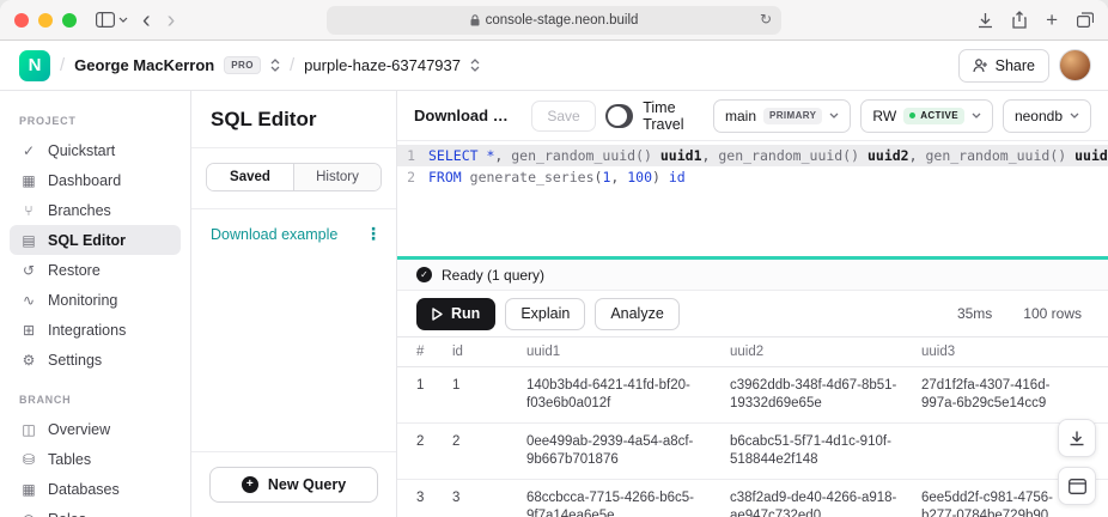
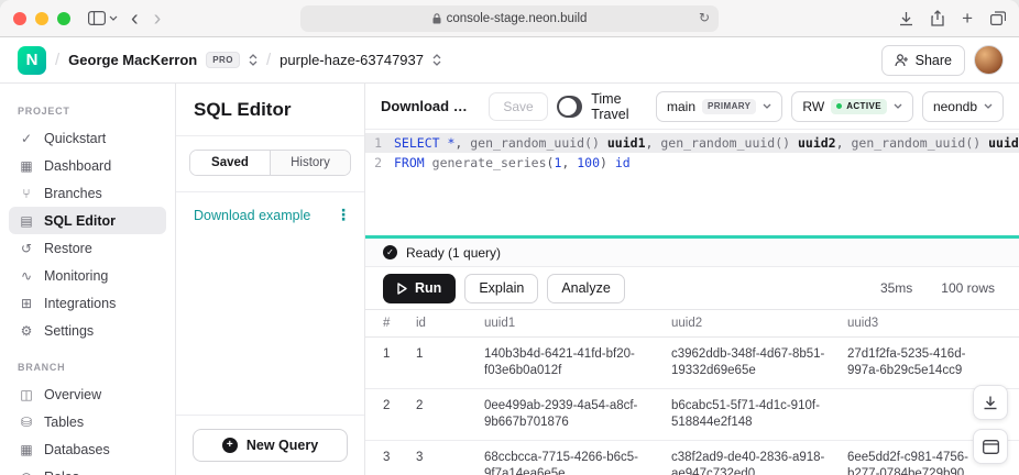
  ‹
  ›
  console-stage.neon.build
  ↻
  +
  N
  /
  George MacKerron
  PRO
  /
  purple-haze-63747937
  Share
  PROJECT
  ✓
  Quickstart
  ▦
  Dashboard
  ⑂
  Branches
  ▤
  SQL Editor
  ↺
  Restore
  ∿
  Monitoring
  ⊞
  Integrations
  ⚙
  Settings
  BRANCH
  ◫
  Overview
  ⛁
  Tables
  ▦
  Databases
  SQL Editor
  Saved
  History
  Download example
  ⋮
  +
  New Query
  Download exa
  Save
  Time Travel
  main
  PRIMARY
  RW
  ACTIVE
  neondb
  1
  SELECT *, gen_random_uuid() uuid1, gen_random_uuid() uuid2, gen_random_uuid() uuid
  2
  FROM generate_series(1, 100) id
  ✓
  Ready (1 query)
  Run
  Explain
  Analyze
  35ms
  100 rows
  #
  id
  uuid1
  uuid2
  uuid3
  1
  1
  140b3b4d-6421-41fd-bf20-f03e6b0a012f
  c3962ddb-348f-4d67-8b51-19332d69e65e
- 27d1f2fa-4307-416d-997a-6b29c5e14cc9
+ 27d1f2fa-5235-416d-997a-6b29c5e14cc9
  2
  2
  0ee499ab-2939-4a54-a8cf-9b667b701876
  b6cabc51-5f71-4d1c-910f-518844e2f148
  3
  3
  68ccbcca-7715-4266-b6c5-9f7a14ea6e5e
- c38f2ad9-de40-4266-a918-ae947c732ed0
+ c38f2ad9-de40-2836-a918-ae947c732ed0
  6ee5dd2f-c981-4756-b277-0784be729b90
